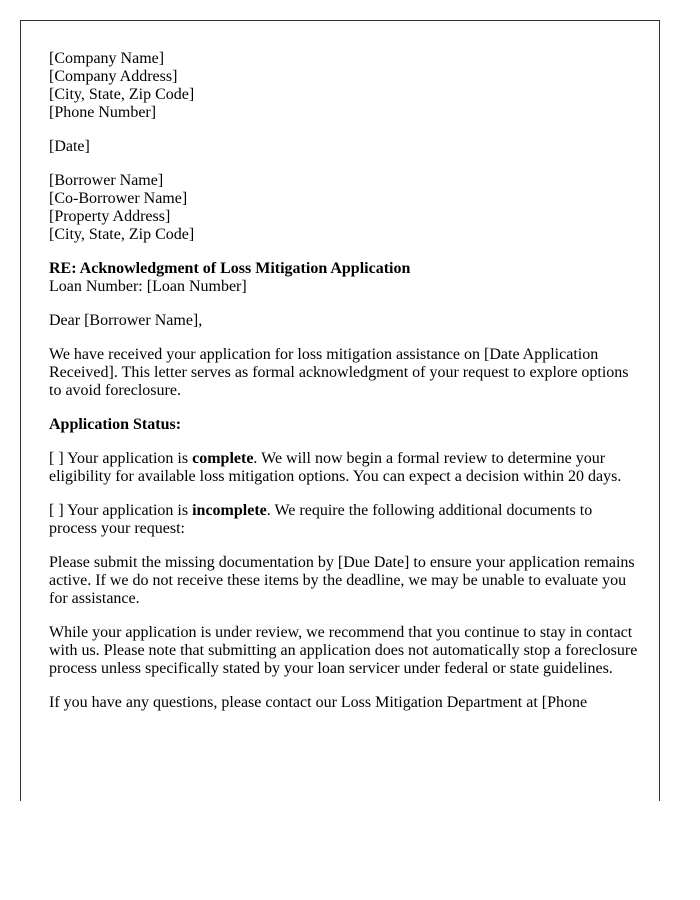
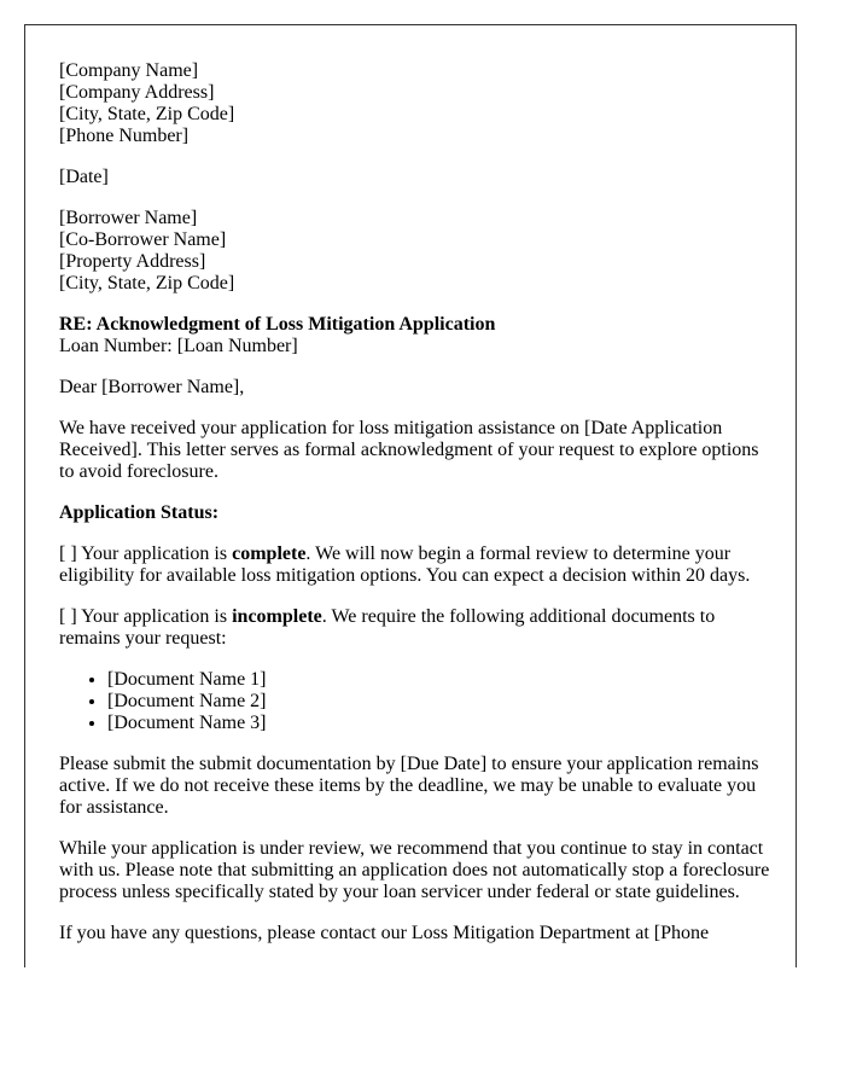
  [Company Name]
  [Company Address]
  [City, State, Zip Code]
  [Phone Number]
  [Date]
  [Borrower Name]
  [Co-Borrower Name]
  [Property Address]
  [City, State, Zip Code]
  RE: Acknowledgment of Loss Mitigation Application
  Loan Number: [Loan Number]
  Dear [Borrower Name],
  We have received your application for loss mitigation assistance on [Date Application Received]. This letter serves as formal acknowledgment of your request to explore options to avoid foreclosure.
  Application Status:
  [ ] Your application is complete. We will now begin a formal review to determine your eligibility for available loss mitigation options. You can expect a decision within 20 days.
- [ ] Your application is incomplete. We require the following additional documents to process your request:
+ [ ] Your application is incomplete. We require the following additional documents to remains your request:
+ [Document Name 1]
+ [Document Name 2]
+ [Document Name 3]
- Please submit the missing documentation by [Due Date] to ensure your application remains active. If we do not receive these items by the deadline, we may be unable to evaluate you for assistance.
+ Please submit the submit documentation by [Due Date] to ensure your application remains active. If we do not receive these items by the deadline, we may be unable to evaluate you for assistance.
  While your application is under review, we recommend that you continue to stay in contact with us. Please note that submitting an application does not automatically stop a foreclosure process unless specifically stated by your loan servicer under federal or state guidelines.
  If you have any questions, please contact our Loss Mitigation Department at [Phone
